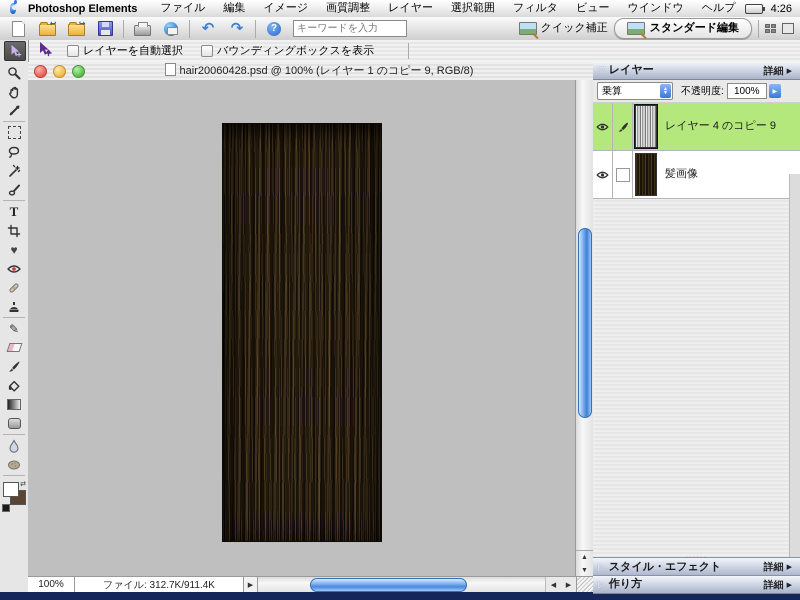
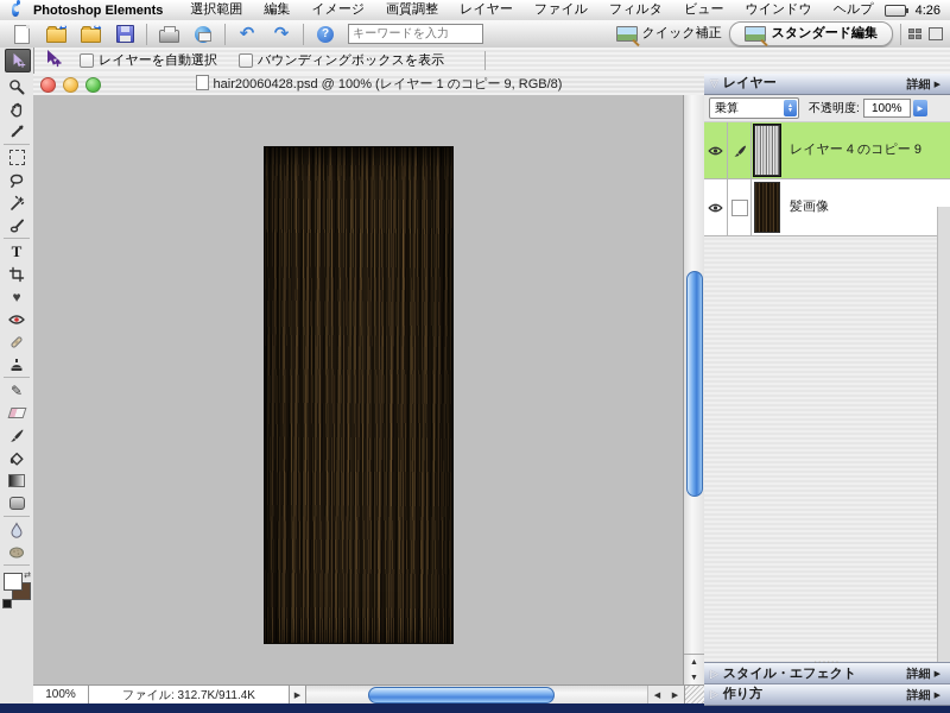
  Photoshop Elements
- ファイル
+ 選択範囲
  編集
  イメージ
  画質調整
  レイヤー
- 選択範囲
+ ファイル
  フィルタ
  ビュー
  ウインドウ
  ヘルプ
  4:26
  ↶
  ↷
  ?
  キーワードを入力
  クイック補正
  スタンダード編集
  レイヤーを自動選択
  バウンディングボックスを表示
  T
  ♥
  ✎
  hair20060428.psd @ 100% (レイヤー 1 のコピー 9, RGB/8)
  100%
  ファイル: 312.7K/911.4K
  ▽
  レイヤー
  詳細
  乗算
  不透明度:
  100%
  レイヤー 4 のコピー 9
  髪画像
  ······
  ▷
  スタイル・エフェクト
  詳細
  ▷
  作り方
  詳細
